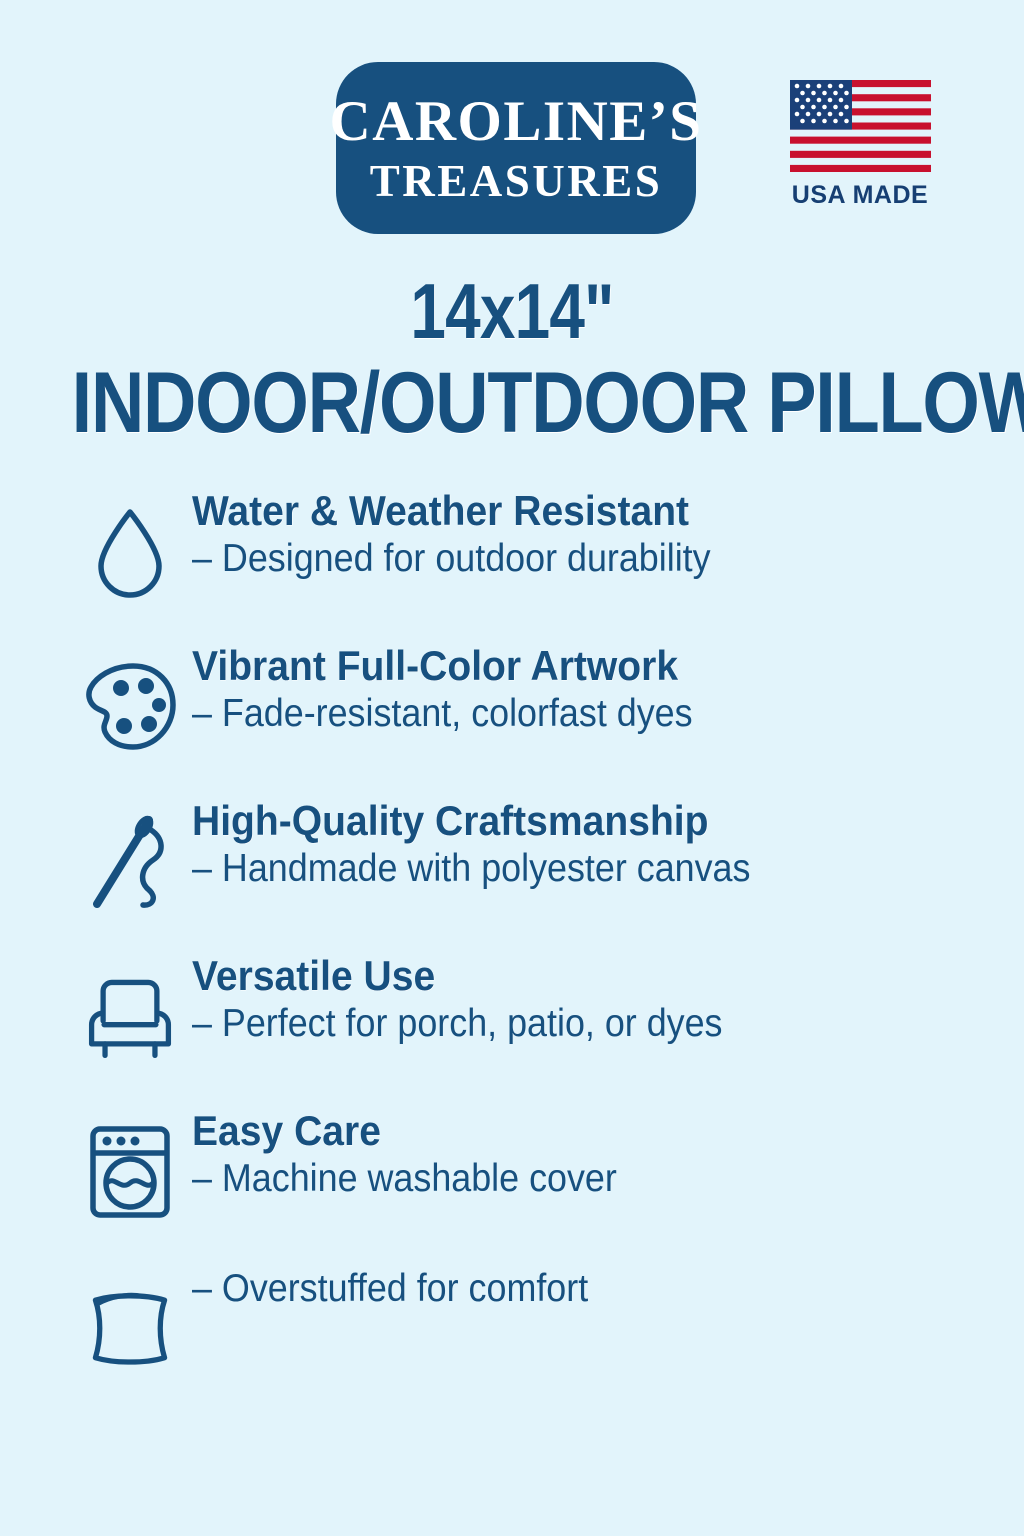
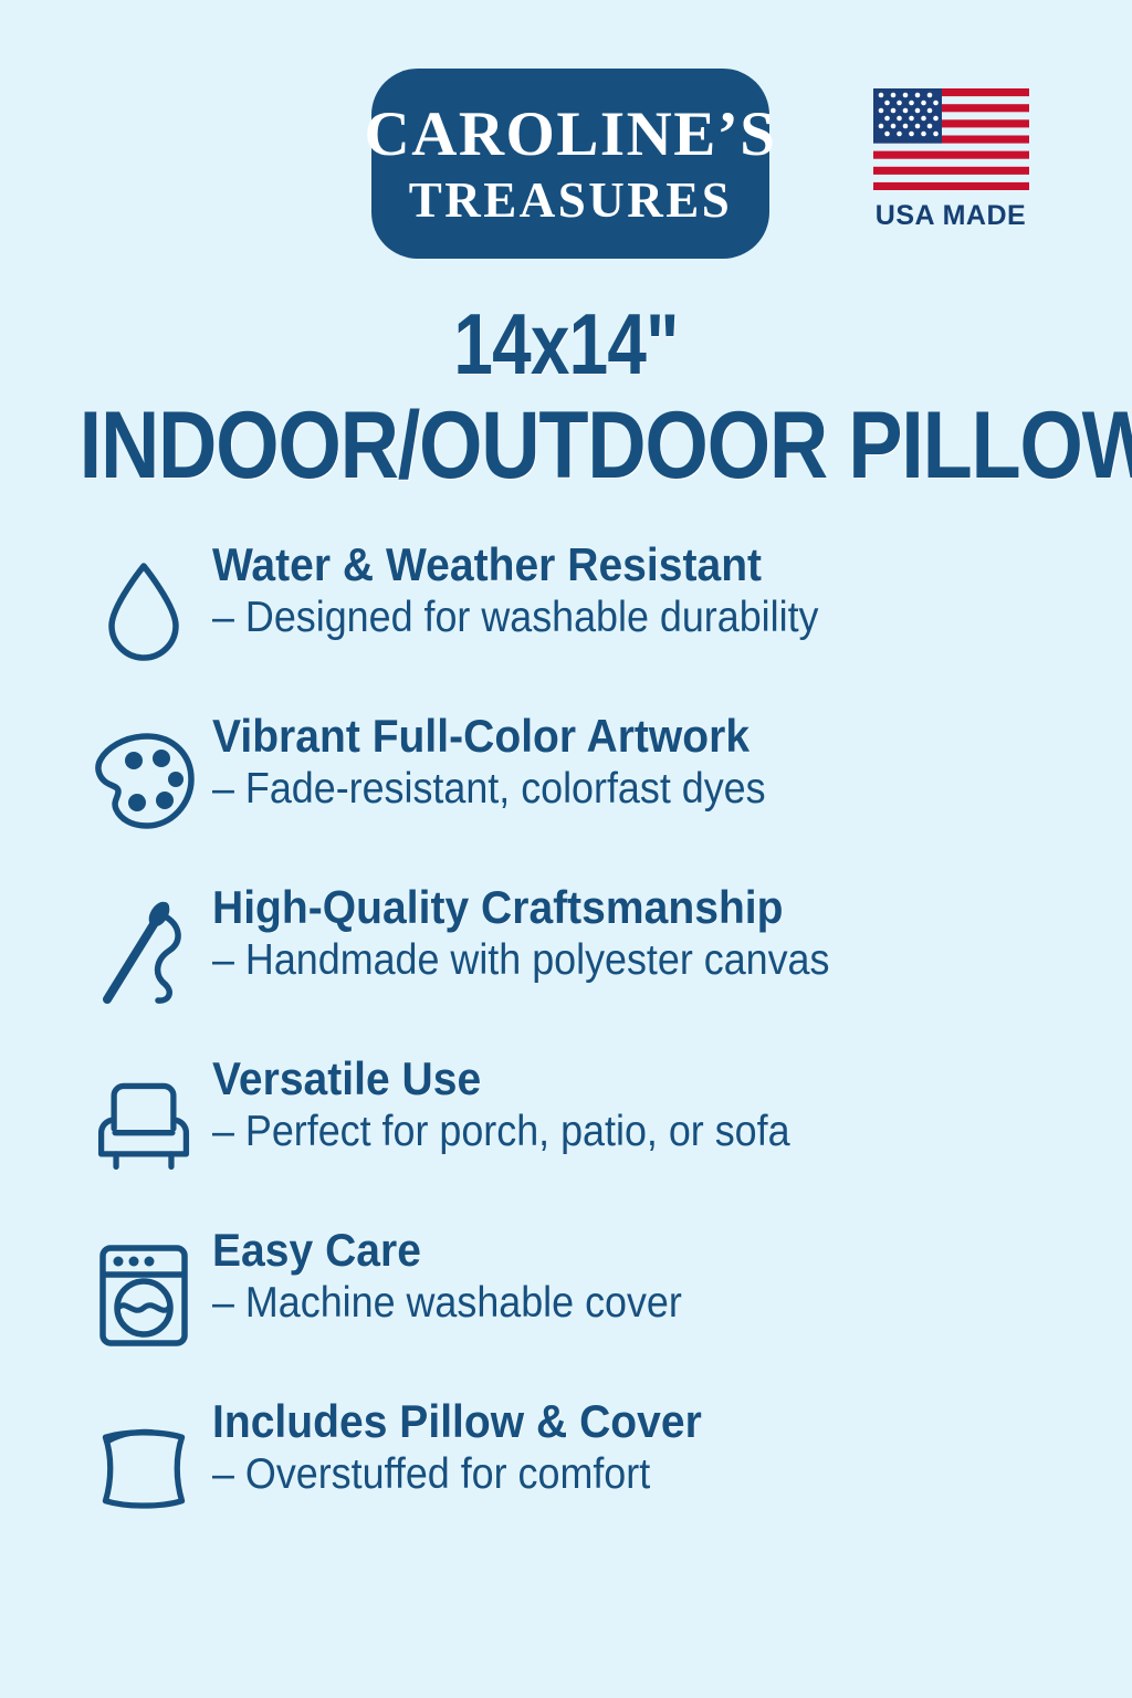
  CAROLINE’S
  TREASURES
  USA MADE
  14x14"
  INDOOR/OUTDOOR PILLOW
  Water & Weather Resistant
- – Designed for outdoor durability
+ – Designed for washable durability
  Vibrant Full-Color Artwork
  – Fade-resistant, colorfast dyes
  High-Quality Craftsmanship
  – Handmade with polyester canvas
  Versatile Use
- – Perfect for porch, patio, or dyes
+ – Perfect for porch, patio, or sofa
  Easy Care
  – Machine washable cover
+ Includes Pillow & Cover
  – Overstuffed for comfort
